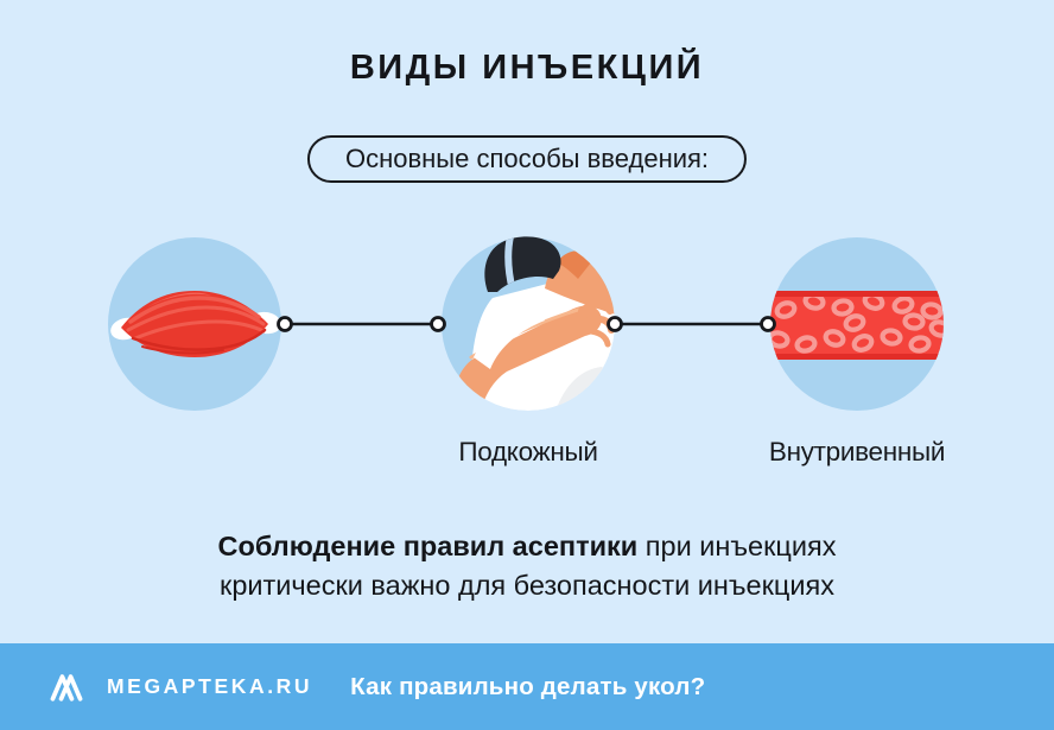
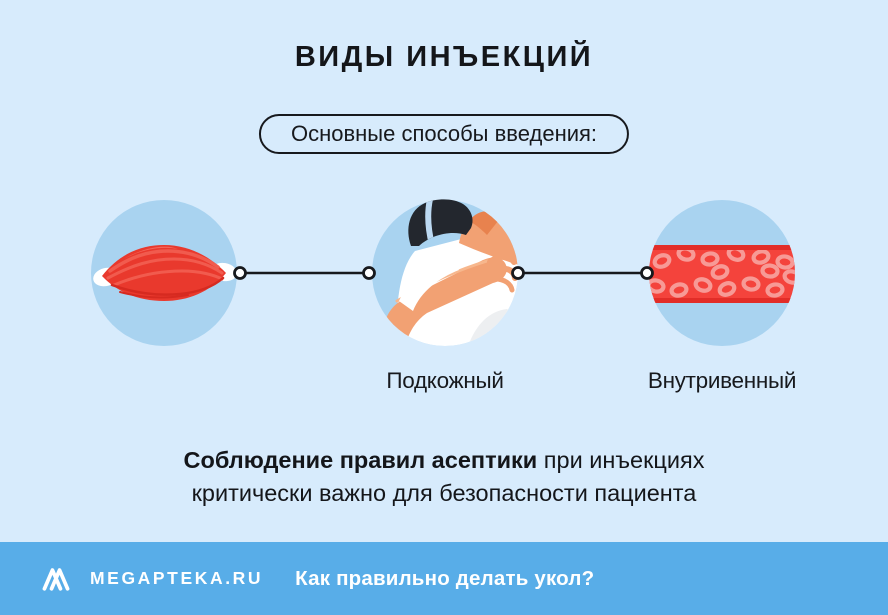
  ВИДЫ ИНЪЕКЦИЙ
  Основные способы введения:
  Подкожный
  Внутривенный
  Соблюдение правил асептики при инъекциях
- критически важно для безопасности инъекциях
+ критически важно для безопасности пациента
  MEGAPTEKA.RU
  Как правильно делать укол?
